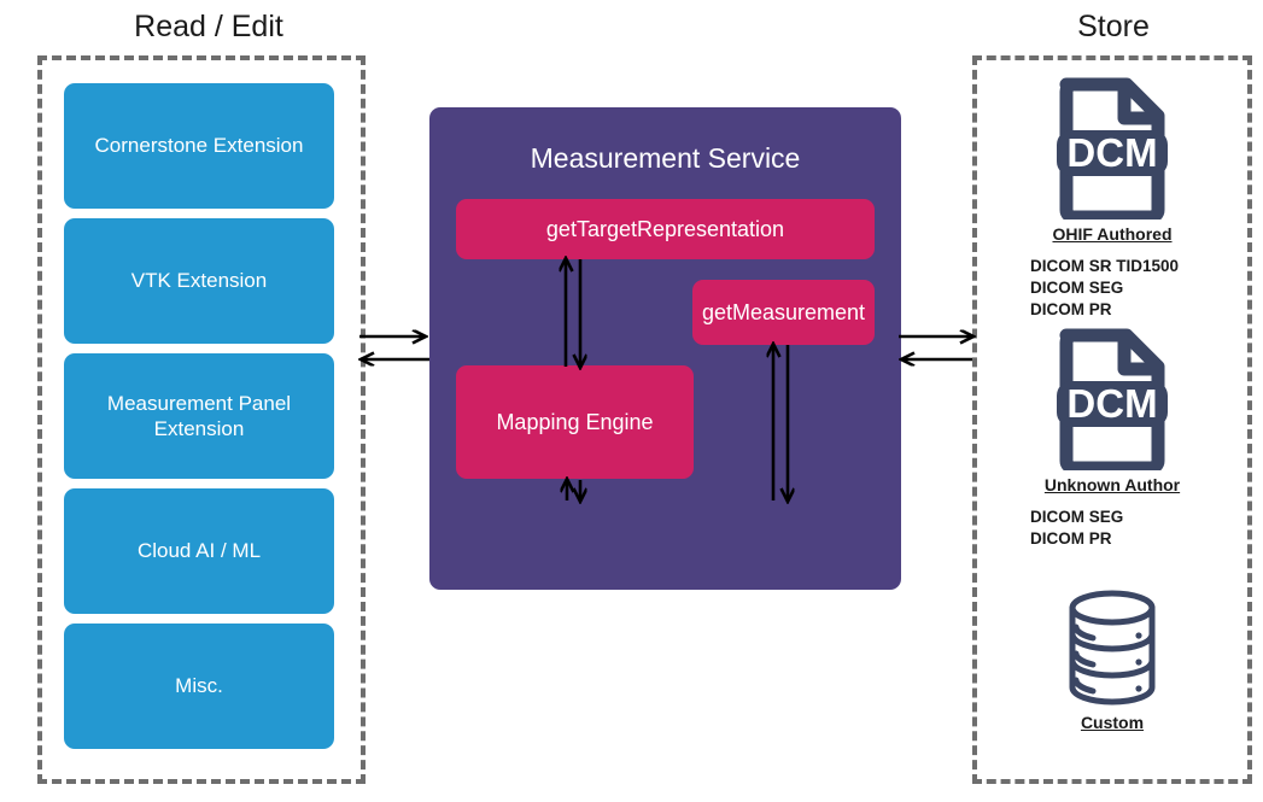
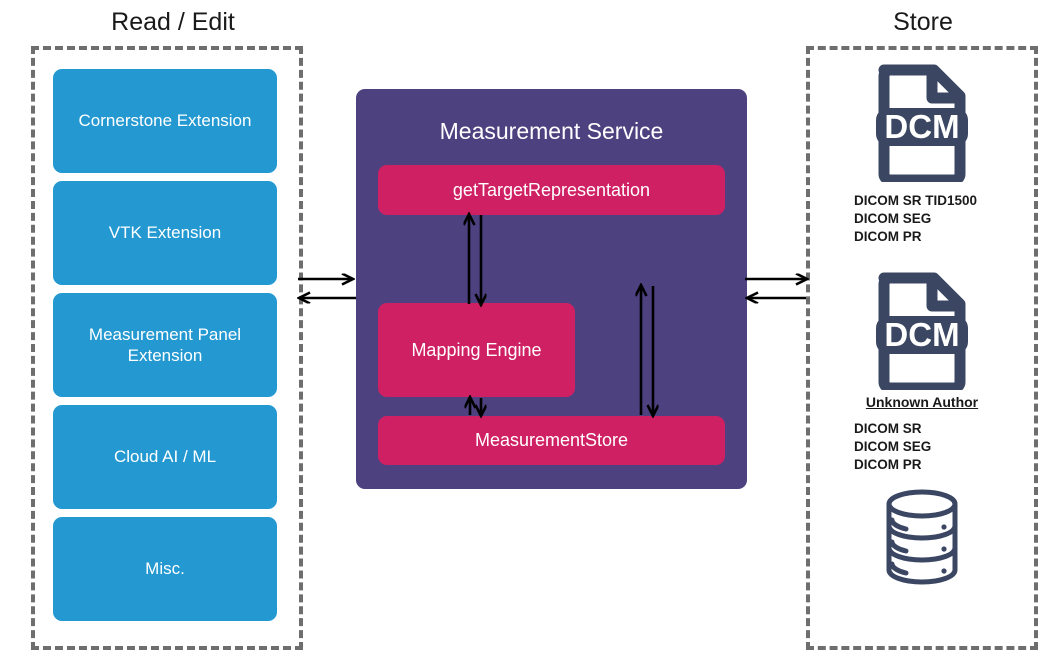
  Read / Edit
  Store
  Cornerstone Extension
  VTK Extension
  Measurement Panel Extension
  Cloud AI / ML
  Misc.
  Measurement Service
  getTargetRepresentation
- getMeasurement
  Mapping Engine
+ MeasurementStore
  DCM
- OHIF Authored
  DICOM SR TID1500
  DICOM SEG
  DICOM PR
  DCM
  Unknown Author
+ DICOM SR
  DICOM SEG
  DICOM PR
- Custom
